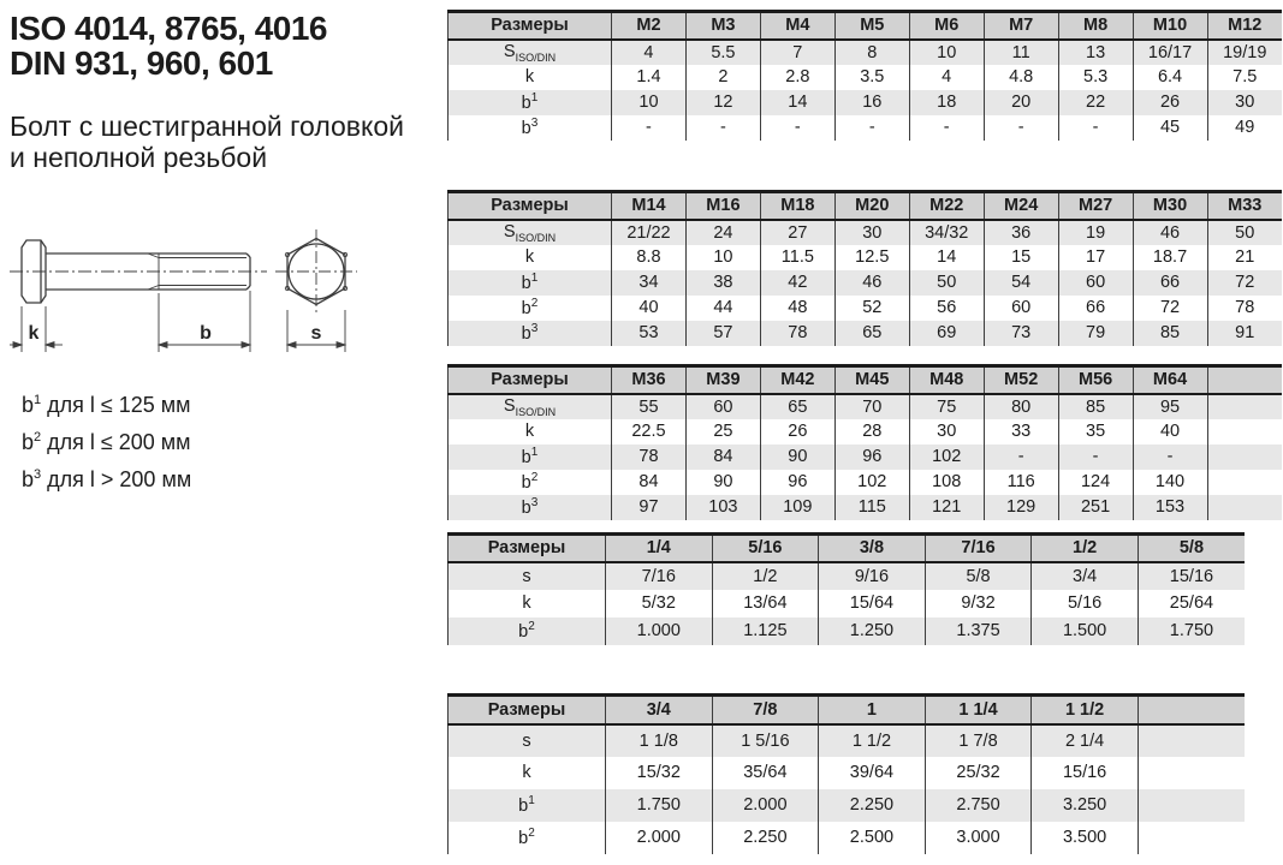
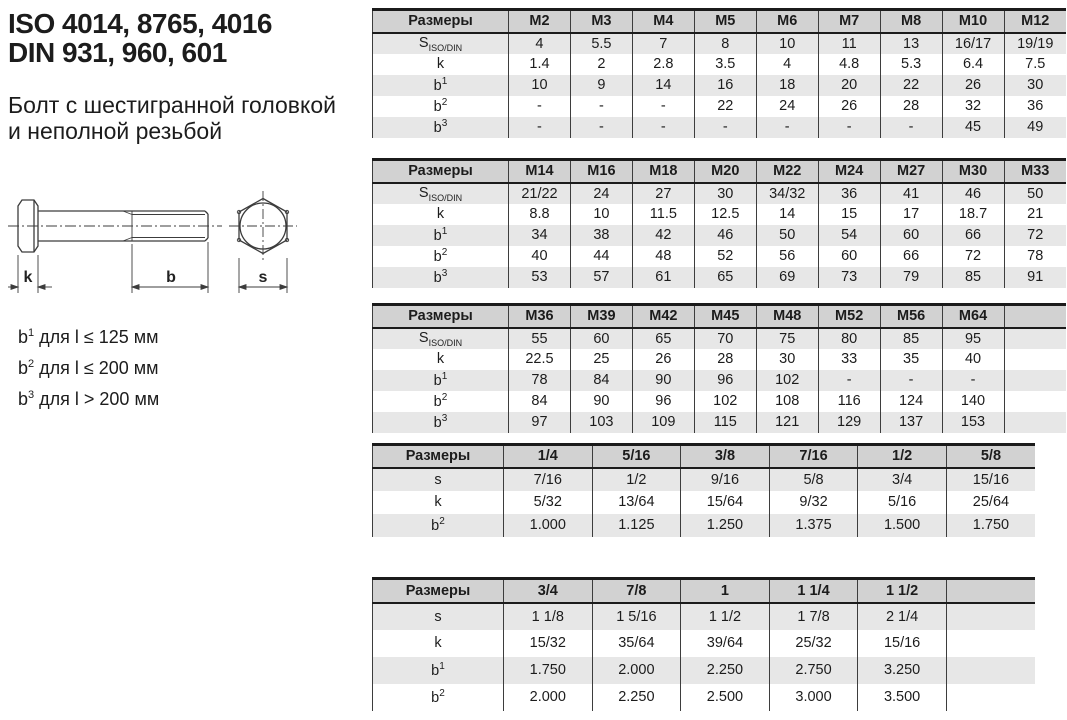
  ISO 4014, 8765, 4016
  DIN 931, 960, 601
  Болт с шестигранной головкой
  и неполной резьбой
  k
  b
  s
  b1 для l ≤ 125 мм
  b2 для l ≤ 200 мм
  b3 для l > 200 мм
  Размеры	M2	M3	M4	M5	M6	M7	M8	M10	M12
  SISO/DIN	4	5.5	7	8	10	11	13	16/17	19/19
  k	1.4	2	2.8	3.5	4	4.8	5.3	6.4	7.5
- b1	10	12	14	16	18	20	22	26	30
+ b1	10	9	14	16	18	20	22	26	30
+ b2	-	-	-	22	24	26	28	32	36
  b3	-	-	-	-	-	-	-	45	49
  Размеры	M14	M16	M18	M20	M22	M24	M27	M30	M33
- SISO/DIN	21/22	24	27	30	34/32	36	19	46	50
+ SISO/DIN	21/22	24	27	30	34/32	36	41	46	50
  k	8.8	10	11.5	12.5	14	15	17	18.7	21
  b1	34	38	42	46	50	54	60	66	72
  b2	40	44	48	52	56	60	66	72	78
- b3	53	57	78	65	69	73	79	85	91
+ b3	53	57	61	65	69	73	79	85	91
  Размеры	M36	M39	M42	M45	M48	M52	M56	M64
  SISO/DIN	55	60	65	70	75	80	85	95
  k	22.5	25	26	28	30	33	35	40
  b1	78	84	90	96	102	-	-	-
  b2	84	90	96	102	108	116	124	140
- b3	97	103	109	115	121	129	251	153
+ b3	97	103	109	115	121	129	137	153
  Размеры	1/4	5/16	3/8	7/16	1/2	5/8
  s	7/16	1/2	9/16	5/8	3/4	15/16
  k	5/32	13/64	15/64	9/32	5/16	25/64
  b2	1.000	1.125	1.250	1.375	1.500	1.750
  Размеры	3/4	7/8	1	1 1/4	1 1/2
  s	1 1/8	1 5/16	1 1/2	1 7/8	2 1/4
  k	15/32	35/64	39/64	25/32	15/16
  b1	1.750	2.000	2.250	2.750	3.250
  b2	2.000	2.250	2.500	3.000	3.500
